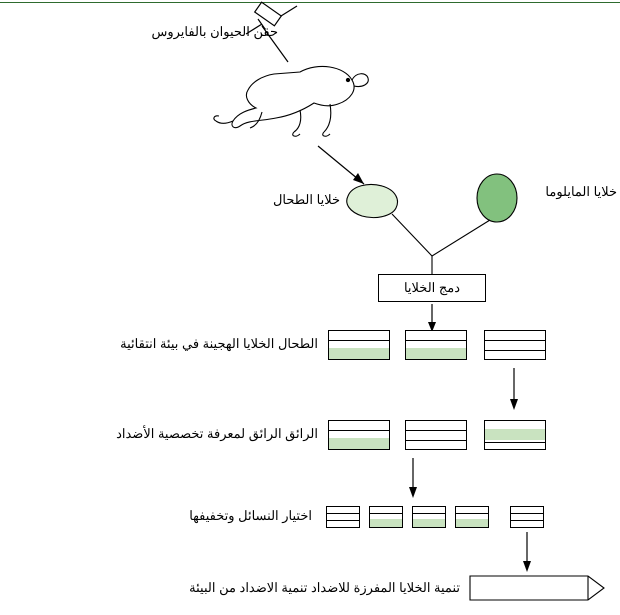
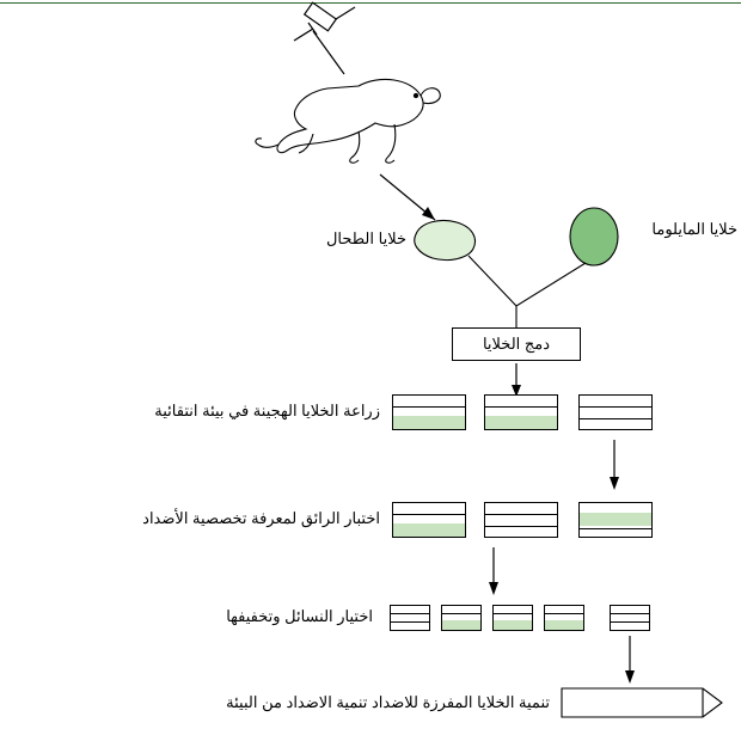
  دمج الخلايا
- حقن الحيوان بالفايروس
  خلايا الطحال
  خلايا المايلوما
- الطحال الخلايا الهجينة في بيئة انتقائية
+ زراعة الخلايا الهجينة في بيئة انتقائية
- الرائق الرائق لمعرفة تخصصية الأضداد
+ اختبار الرائق لمعرفة تخصصية الأضداد
  اختيار النسائل وتخفيفها
  تنمية الخلايا المفرزة للاضداد تنمية الاضداد من البيئة
